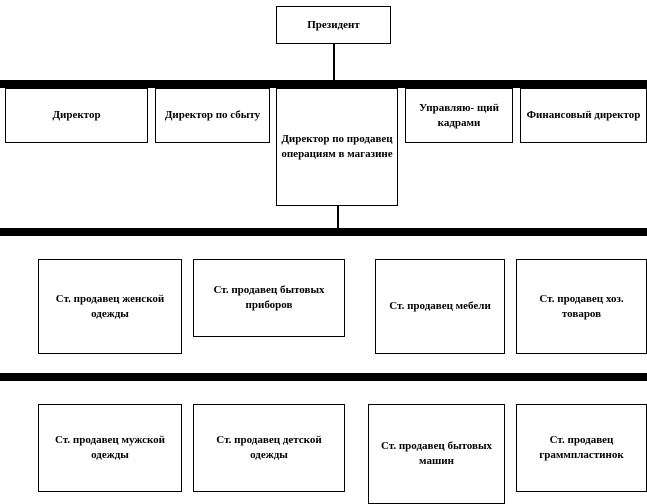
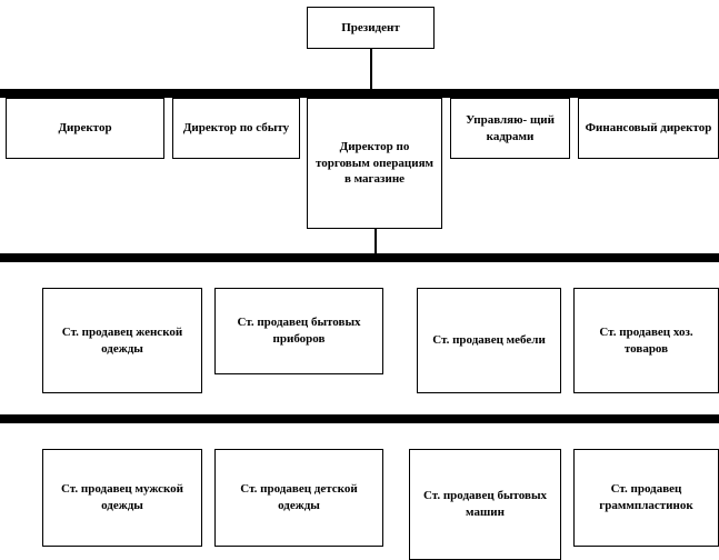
  Президент
  Директор
  Директор по сбыту
- Директор по продавец операциям в магазине
+ Директор по торговым операциям в магазине
  Управляю- щий кадрами
  Финансовый директор
  Ст. продавец женской одежды
  Ст. продавец бытовых приборов
  Ст. продавец мебели
  Ст. продавец хоз. товаров
  Ст. продавец мужской одежды
  Ст. продавец детской одежды
  Ст. продавец бытовых машин
  Ст. продавец граммпластинок
